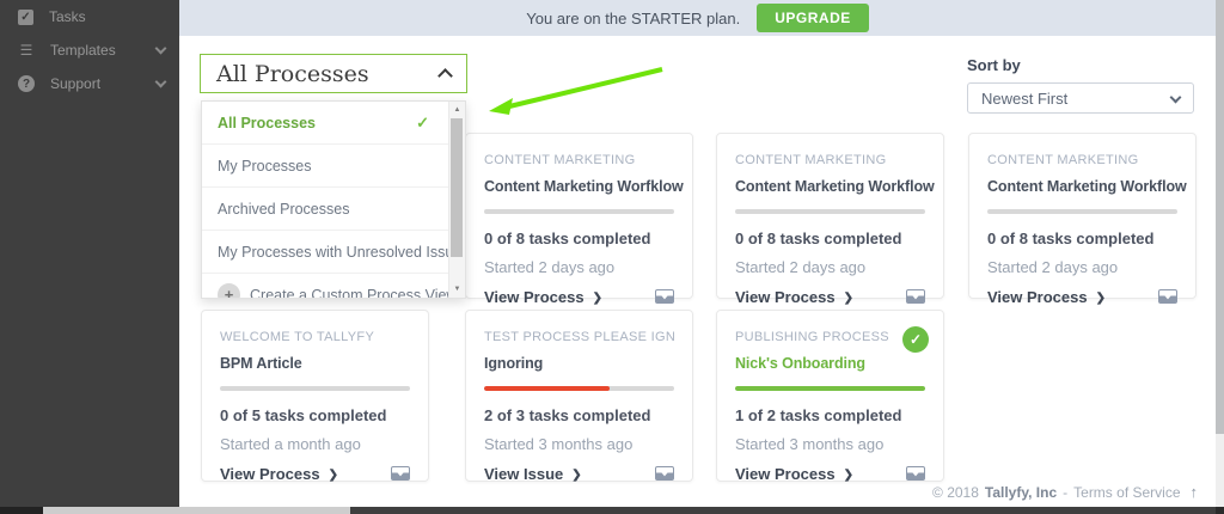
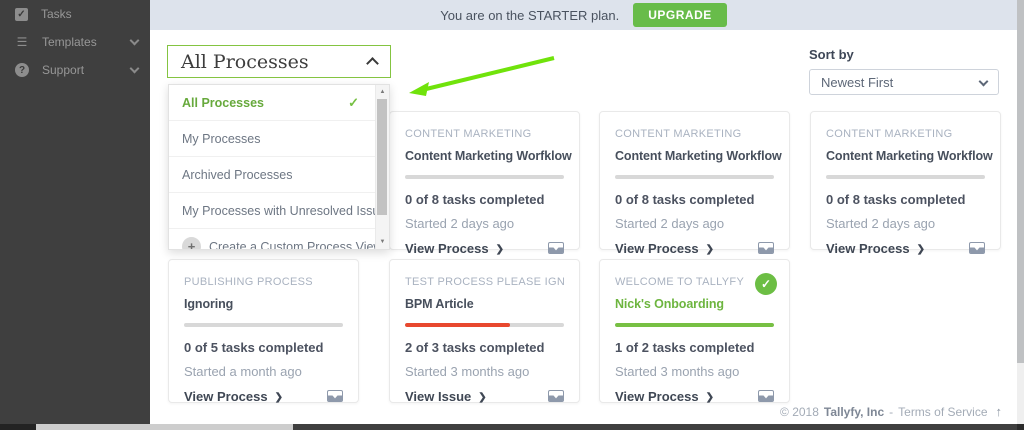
  ✓
  Tasks
  ☰
  Templates
  ?
  Support
  You are on the STARTER plan.
  UPGRADE
  All Processes
  All Processes
  ✓
  My Processes
  Archived Processes
  My Processes with Unresolved Iss
  +
  Create a Custom Process Vie
  Sort by
  Newest First
  CONTENT MARKETING
  Content Marketing Worfklow
  0 of 8 tasks completed
  Started 2 days ago
  View Process
  ❯
  CONTENT MARKETING
  Content Marketing Workflow
  0 of 8 tasks completed
  Started 2 days ago
  View Process
  ❯
  CONTENT MARKETING
  Content Marketing Workflow
  0 of 8 tasks completed
  Started 2 days ago
  View Process
  ❯
- WELCOME TO TALLYFY
+ PUBLISHING PROCESS
- BPM Article
+ Ignoring
  0 of 5 tasks completed
  Started a month ago
  View Process
  ❯
  TEST PROCESS PLEASE IGN
- Ignoring
+ BPM Article
  2 of 3 tasks completed
  Started 3 months ago
  View Issue
  ❯
  ✓
- PUBLISHING PROCESS
+ WELCOME TO TALLYFY
  Nick's Onboarding
  1 of 2 tasks completed
  Started 3 months ago
  View Process
  ❯
  © 2018
  Tallyfy, Inc
  -
  Terms of Service
  ↑
